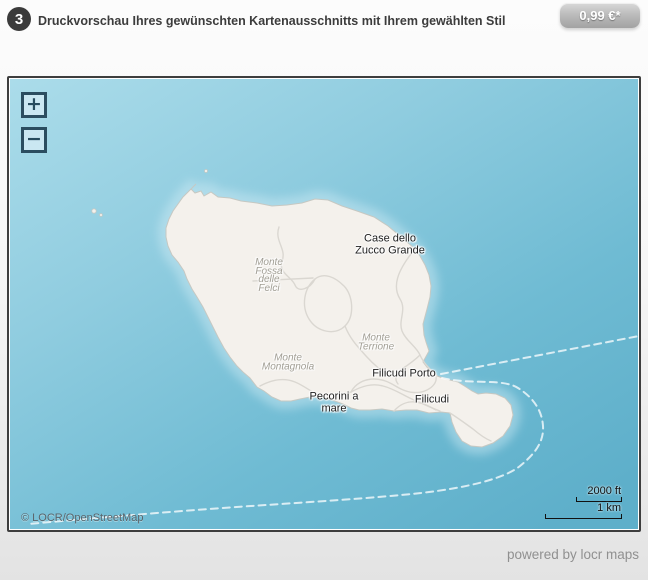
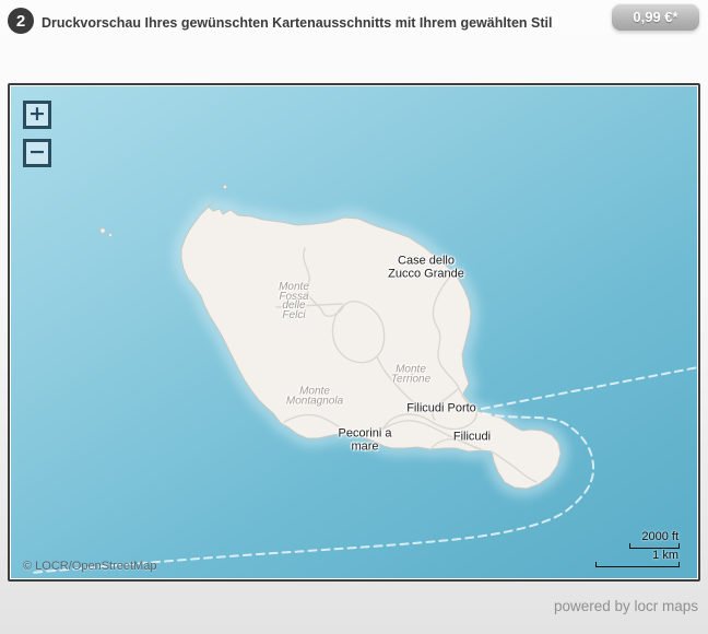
- 3
+ 2
  Druckvorschau Ihres gewünschten Kartenausschnitts mit Ihrem gewählten Stil
  0,99 €*
  +
  −
  Case dello
  Zucco Grande
  Monte
  Fossa
  delle
  Felci
  Monte
  Terrione
  Monte
  Montagnola
  Filicudi Porto
  Pecorini a
  mare
  Filicudi
  © LOCR/OpenStreetMap
  2000 ft
  1 km
  powered by locr maps
